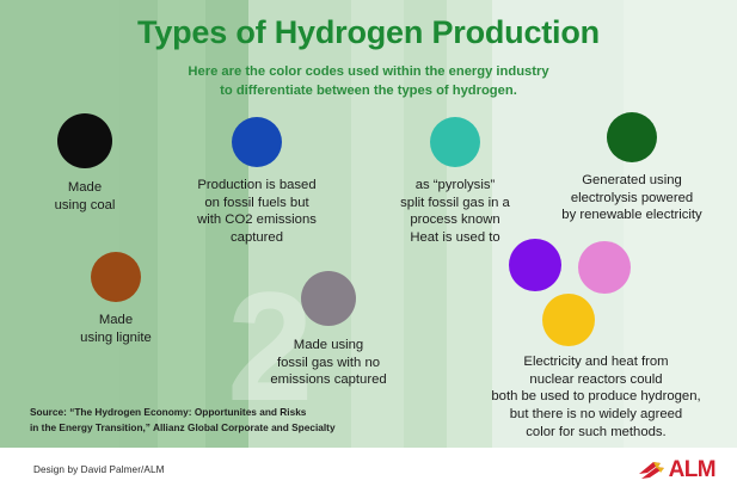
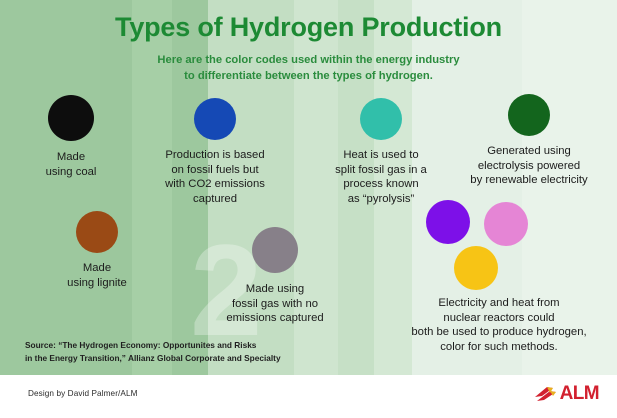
  2
  Types of Hydrogen Production
  Here are the color codes used within the energy industry
  to differentiate between the types of hydrogen.
  Made
  using coal
  Production is based
  on fossil fuels but
  with CO2 emissions
  captured
- as “pyrolysis”
+ Heat is used to
  split fossil gas in a
  process known
- Heat is used to
+ as “pyrolysis”
  Generated using
  electrolysis powered
  by renewable electricity
  Made
  using lignite
  Made using
  fossil gas with no
  emissions captured
  Electricity and heat from
  nuclear reactors could
  both be used to produce hydrogen,
- but there is no widely agreed
  color for such methods.
  Source: “The Hydrogen Economy: Opportunites and Risks
  in the Energy Transition,” Allianz Global Corporate and Specialty
  Design by David Palmer/ALM
  ALM
